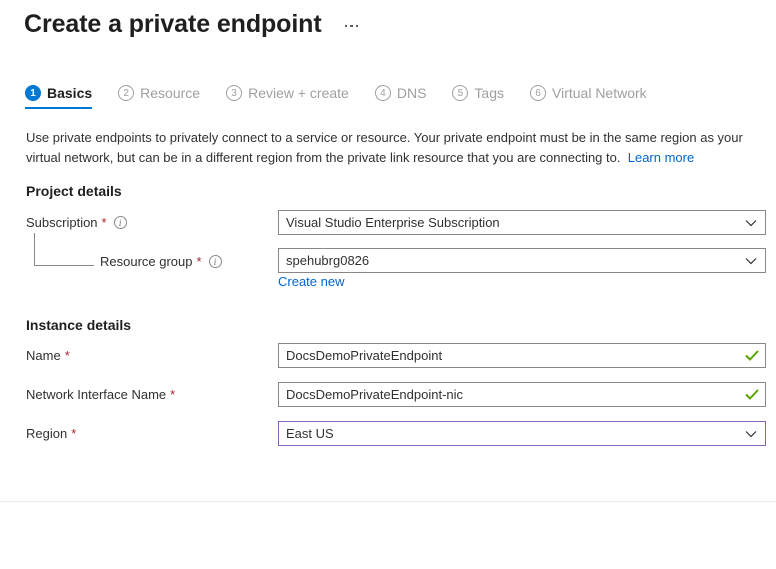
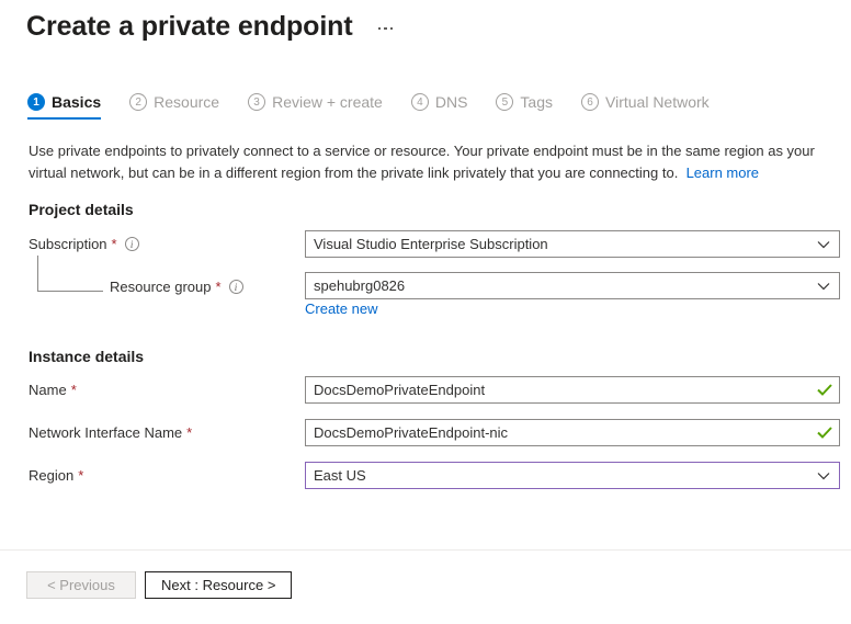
  Create a private endpoint
  1
  Basics
  2
  Resource
  3
  Review + create
  4
  DNS
  5
  Tags
  6
  Virtual Network
- Use private endpoints to privately connect to a service or resource. Your private endpoint must be in the same region as your virtual network, but can be in a different region from the private link resource that you are connecting to. Learn more
+ Use private endpoints to privately connect to a service or resource. Your private endpoint must be in the same region as your virtual network, but can be in a different region from the private link privately that you are connecting to. Learn more
  Project details
  Subscription
  *
  i
  Visual Studio Enterprise Subscription
  Resource group
  *
  i
  spehubrg0826
  Create new
  Instance details
  Name
  *
  DocsDemoPrivateEndpoint
  Network Interface Name
  *
  DocsDemoPrivateEndpoint-nic
  Region
  *
  East US
+ < Previous
+ Next : Resource >
